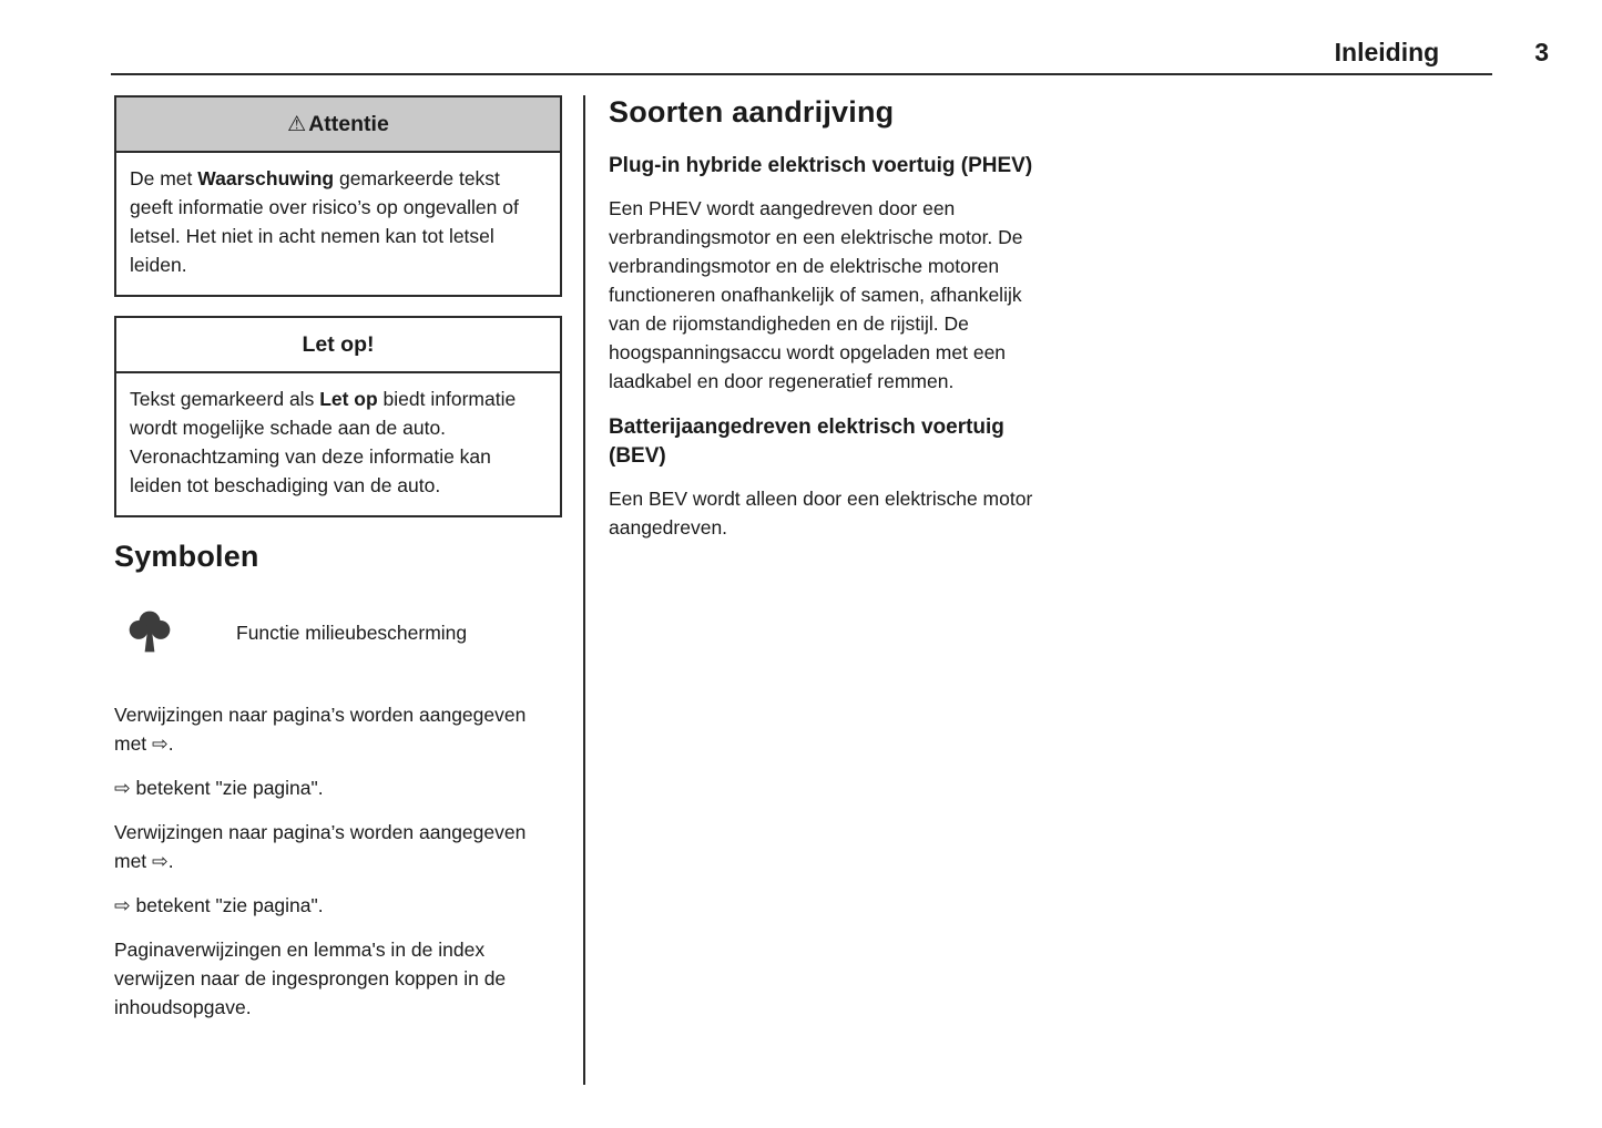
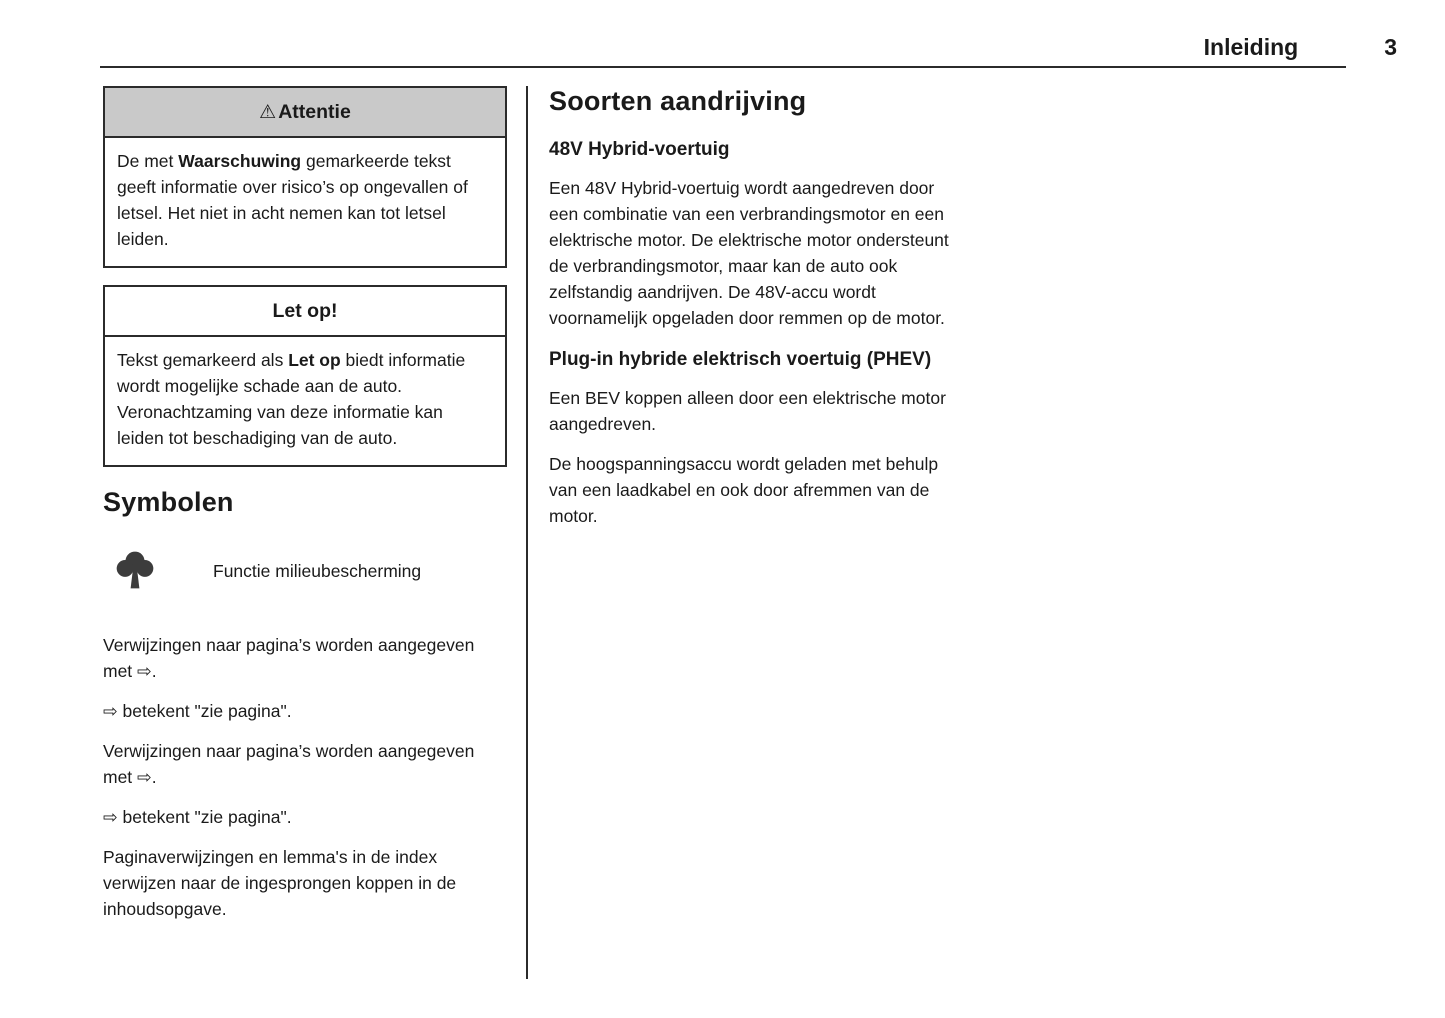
  Inleiding
  3
  ⚠Attentie
  De met Waarschuwing gemarkeerde tekst geeft informatie over risico’s op ongevallen of letsel. Het niet in acht nemen kan tot letsel leiden.
  Let op!
  Tekst gemarkeerd als Let op biedt informatie wordt mogelijke schade aan de auto. Veronachtzaming van deze informatie kan leiden tot beschadiging van de auto.
  Symbolen
  Functie milieubescherming
  Verwijzingen naar pagina’s worden aangegeven met ⇨.
  ⇨ betekent "zie pagina".
  Verwijzingen naar pagina’s worden aangegeven met ⇨.
  ⇨ betekent "zie pagina".
  Paginaverwijzingen en lemma's in de index verwijzen naar de ingesprongen koppen in de inhoudsopgave.
  Soorten aandrijving
+ 48V Hybrid-voertuig
+ Een 48V Hybrid-voertuig wordt aangedreven door een combinatie van een verbrandingsmotor en een elektrische motor. De elektrische motor ondersteunt de verbrandingsmotor, maar kan de auto ook zelfstandig aandrijven. De 48V-accu wordt voornamelijk opgeladen door remmen op de motor.
  Plug-in hybride elektrisch voertuig (PHEV)
- Een PHEV wordt aangedreven door een verbrandingsmotor en een elektrische motor. De verbrandingsmotor en de elektrische motoren functioneren onafhankelijk of samen, afhankelijk van de rijomstandigheden en de rijstijl. De hoogspanningsaccu wordt opgeladen met een laadkabel en door regeneratief remmen.
- Batterijaangedreven elektrisch voertuig (BEV)
- Een BEV wordt alleen door een elektrische motor aangedreven.
+ Een BEV koppen alleen door een elektrische motor aangedreven.
+ De hoogspanningsaccu wordt geladen met behulp van een laadkabel en ook door afremmen van de motor.
